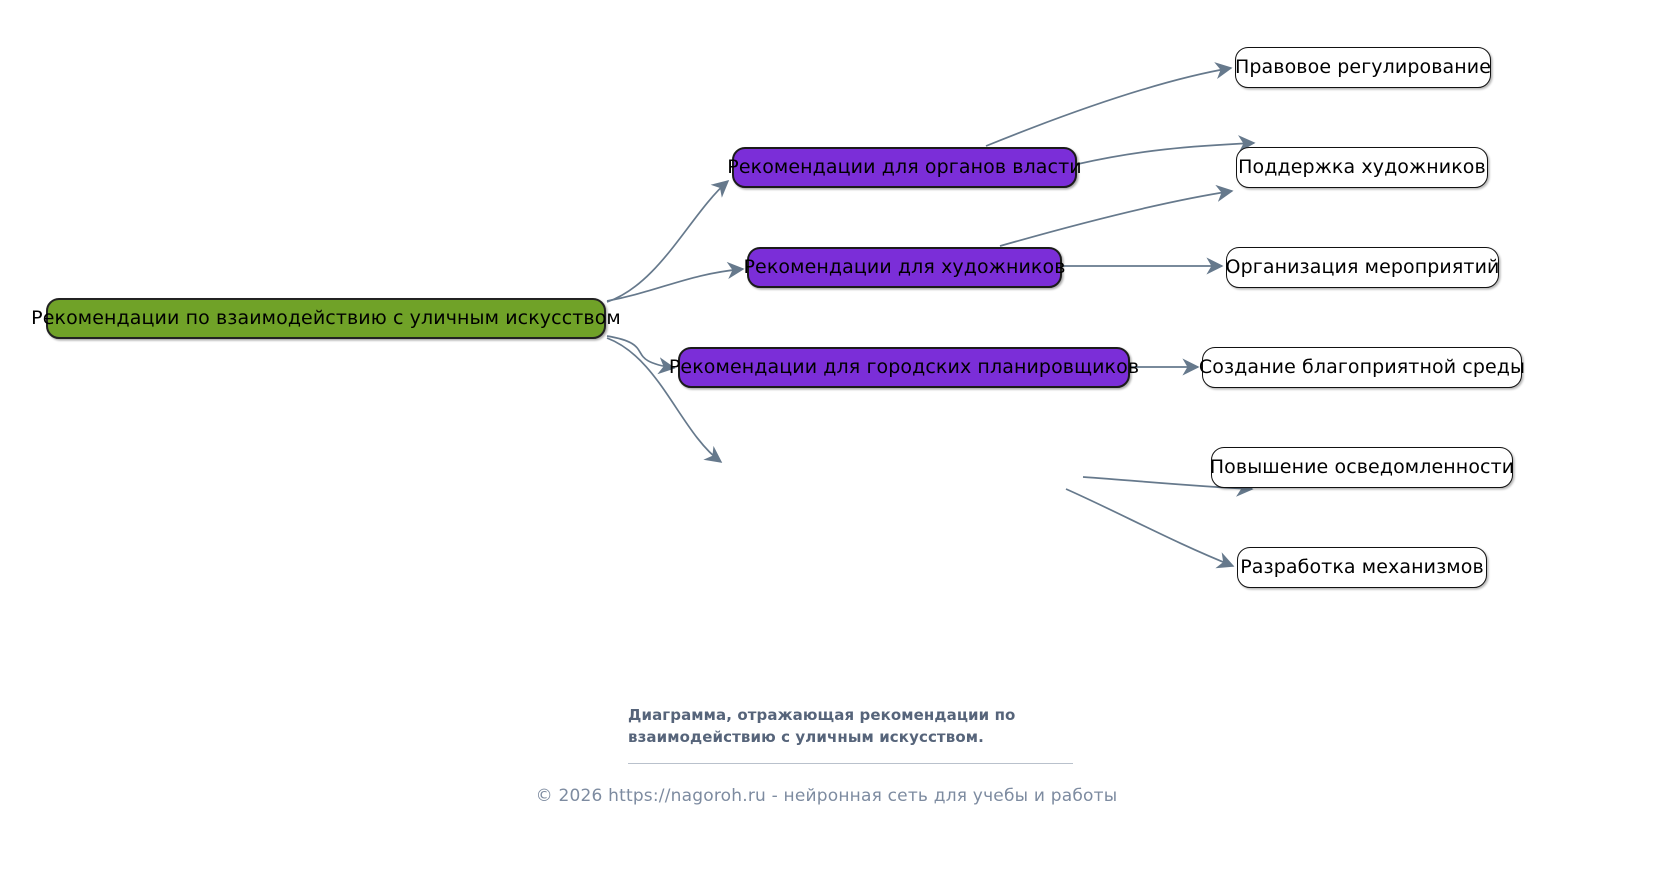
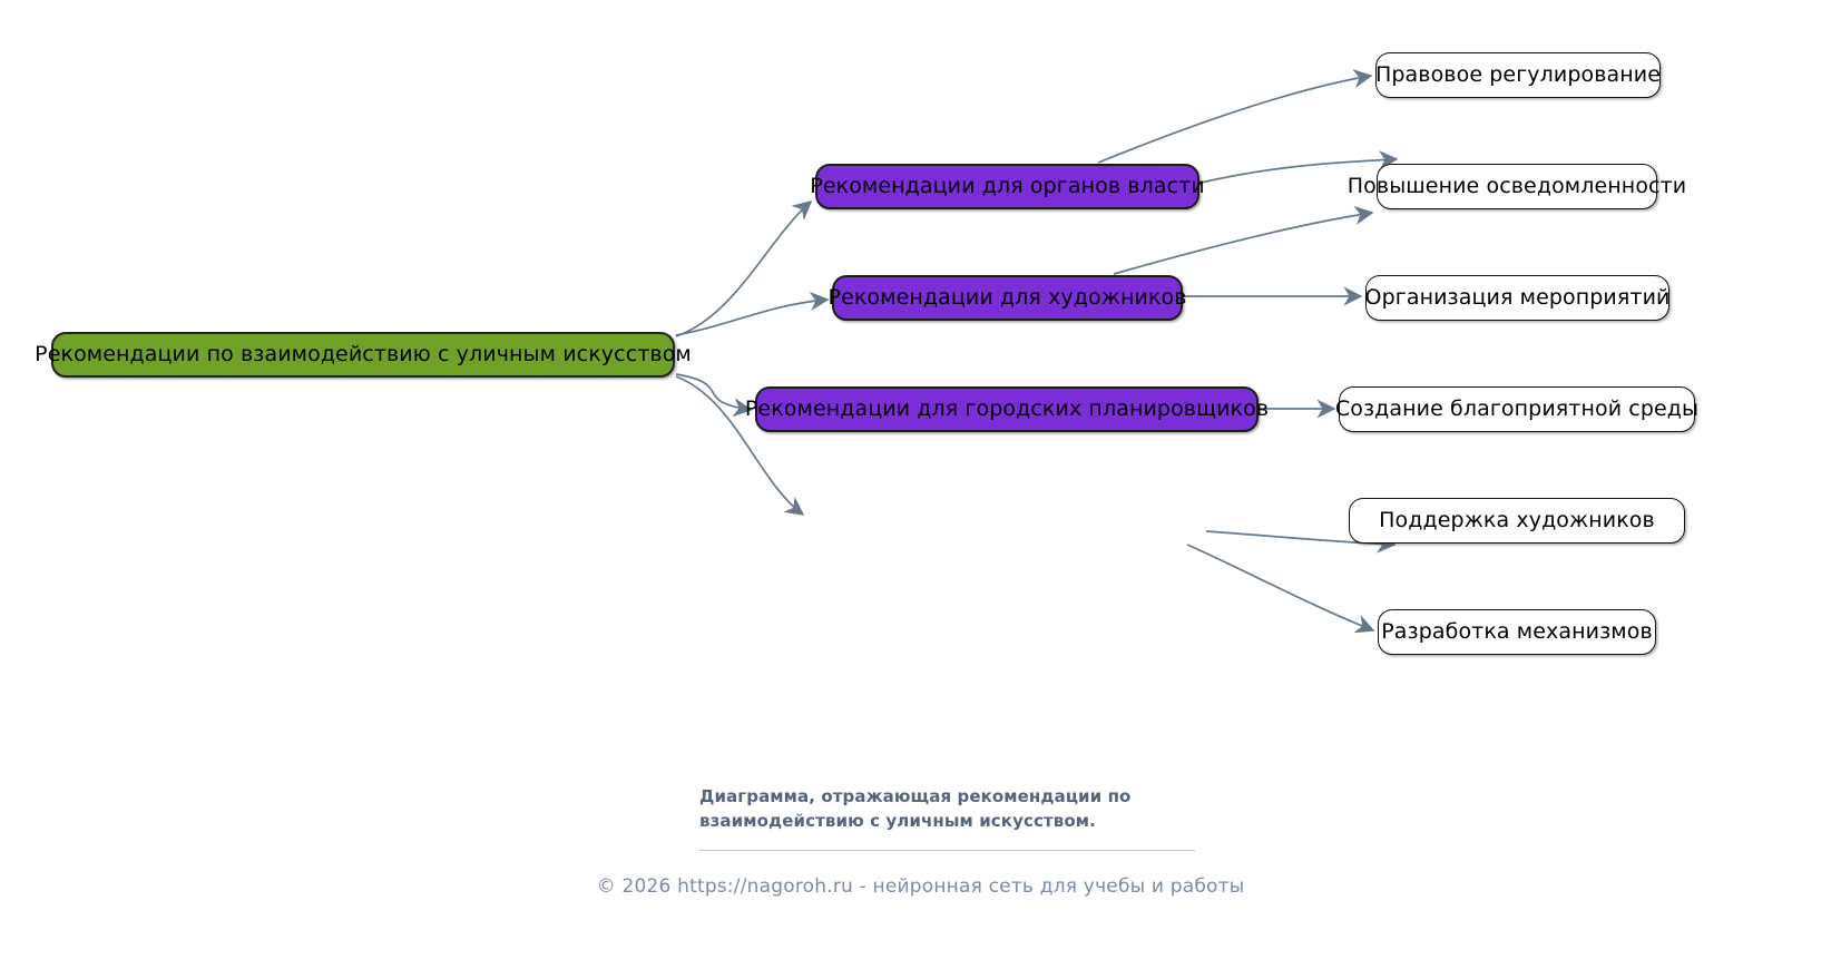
  Рекомендации по взаимодействию с уличным искусством
  Рекомендации для органов власти
  Рекомендации для художников
  Рекомендации для городских планировщиков
  Правовое регулирование
- Поддержка художников
+ Повышение осведомленности
  Организация мероприятий
  Создание благоприятной среды
- Повышение осведомленности
+ Поддержка художников
  Разработка механизмов
  Диаграмма, отражающая рекомендации по
  взаимодействию с уличным искусством.
  © 2026 https://nagoroh.ru - нейронная сеть для учебы и работы
